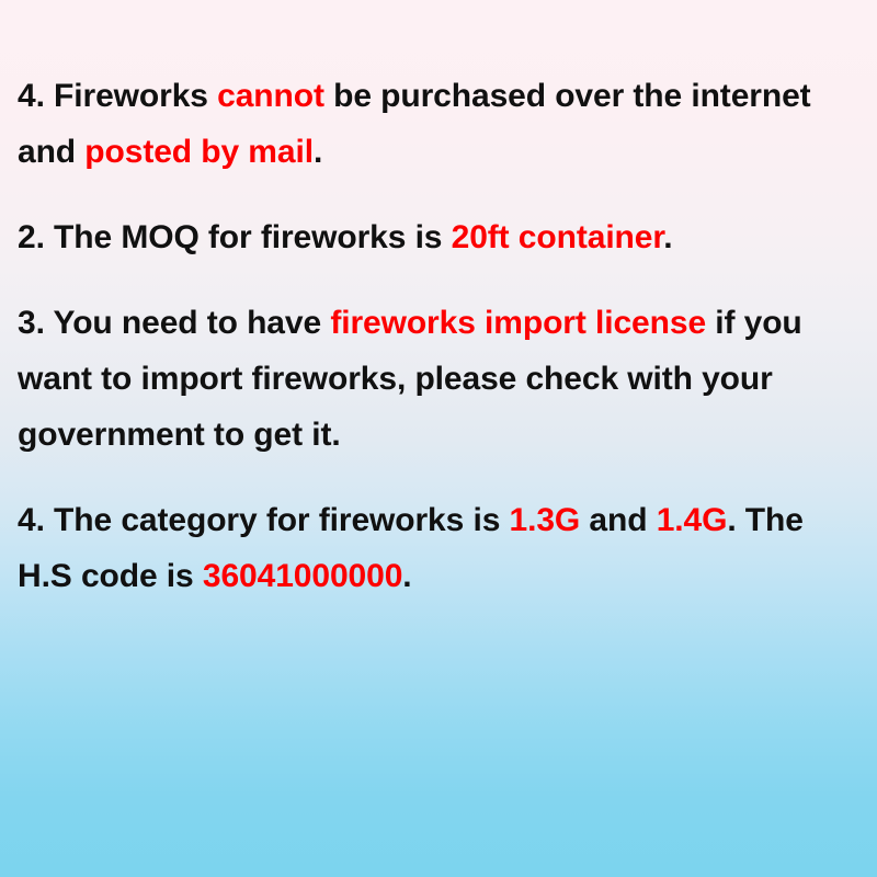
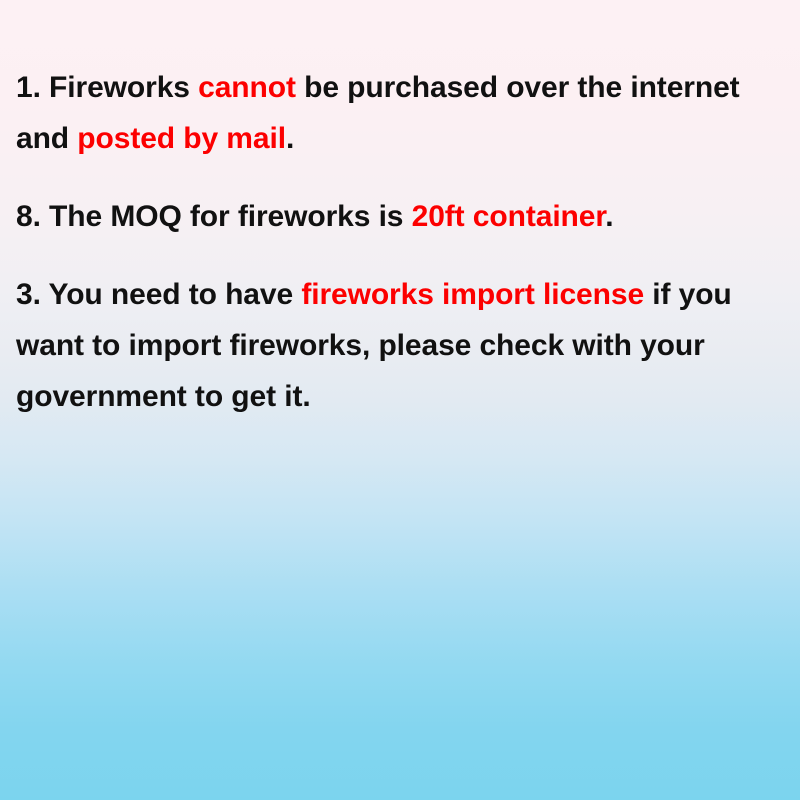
- 4. Fireworks cannot be purchased over the internet and posted by mail.
+ 1. Fireworks cannot be purchased over the internet and posted by mail.
- 2. The MOQ for fireworks is 20ft container.
+ 8. The MOQ for fireworks is 20ft container.
  3. You need to have fireworks import license if you want to import fireworks, please check with your government to get it.
- 4. The category for fireworks is 1.3G and 1.4G. The H.S code is 36041000000.
